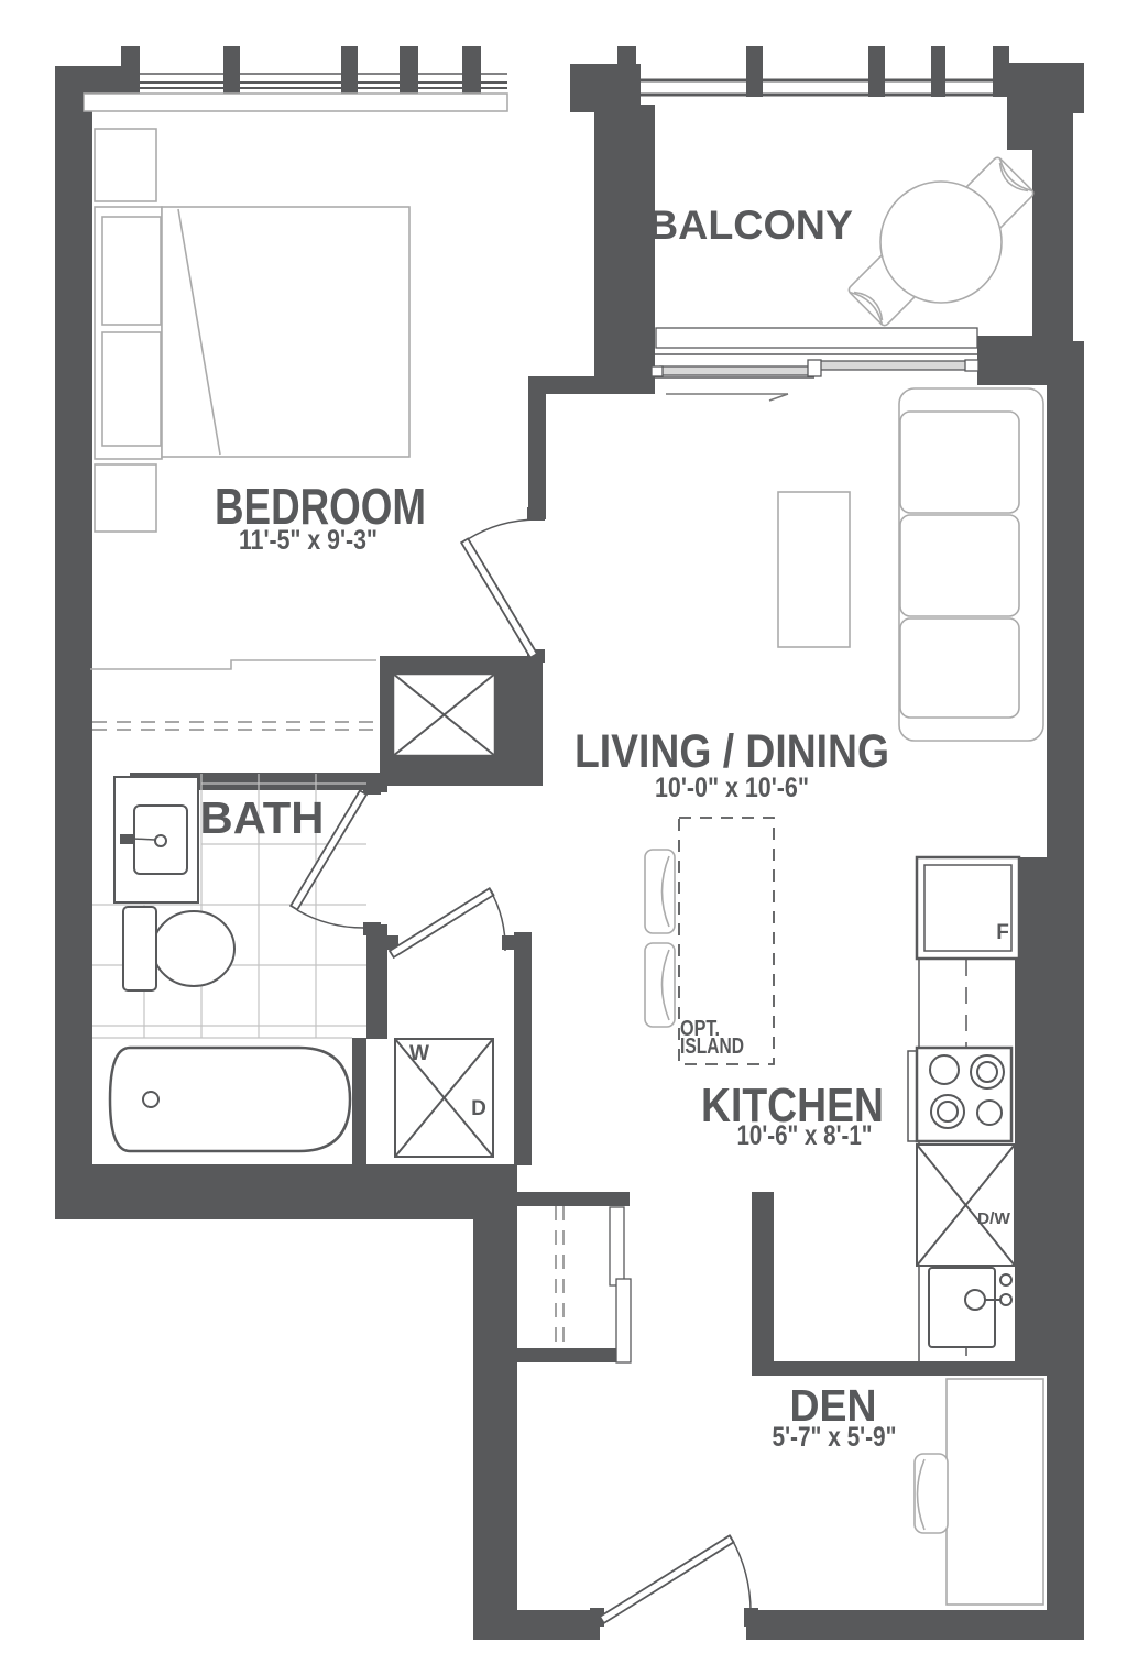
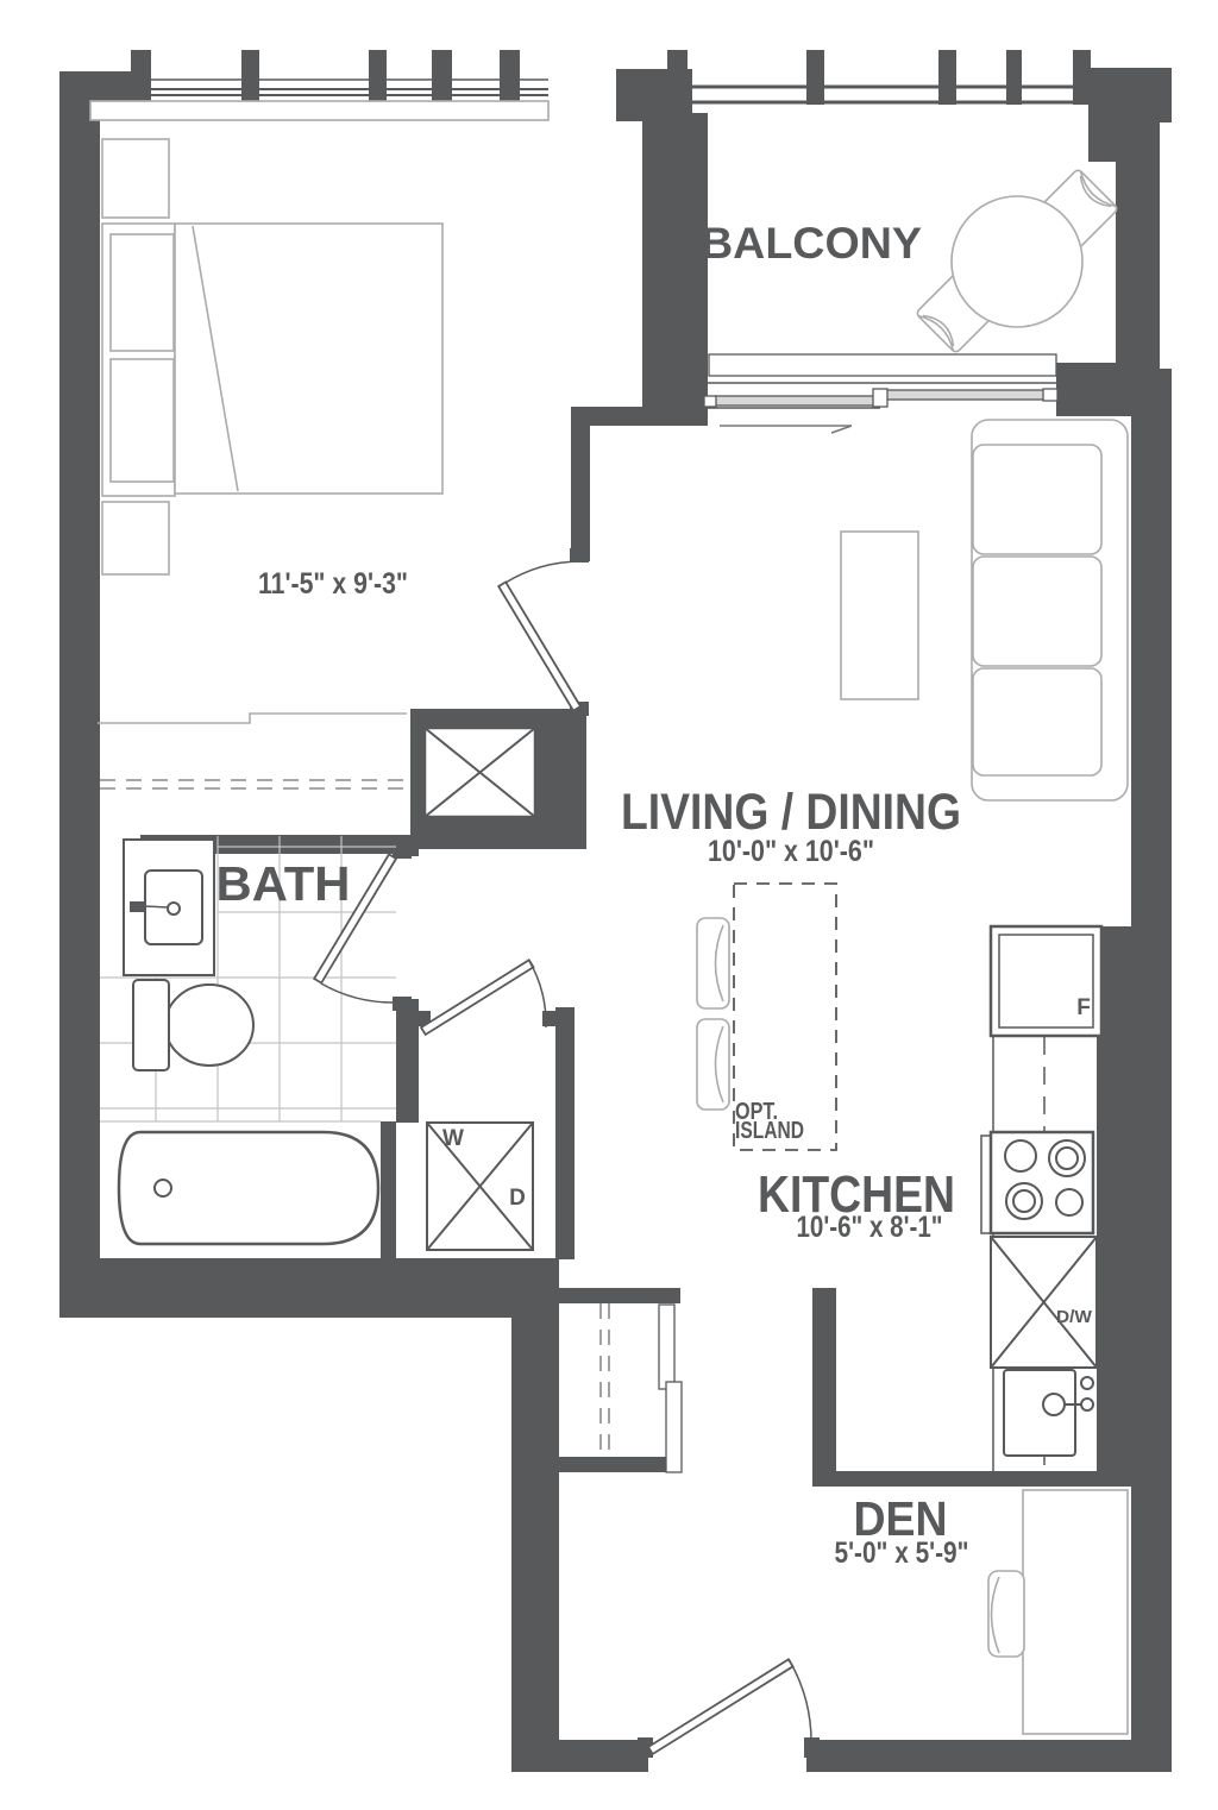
  BALCONY
- BEDROOM
  11'-5" x 9'-3"
  LIVING / DINING
  10'-0" x 10'-6"
  BATH
  KITCHEN
  10'-6" x 8'-1"
  DEN
- 5'-7" x 5'-9"
+ 5'-0" x 5'-9"
  OPT.
  ISLAND
  F
  D/W
  W
  D
